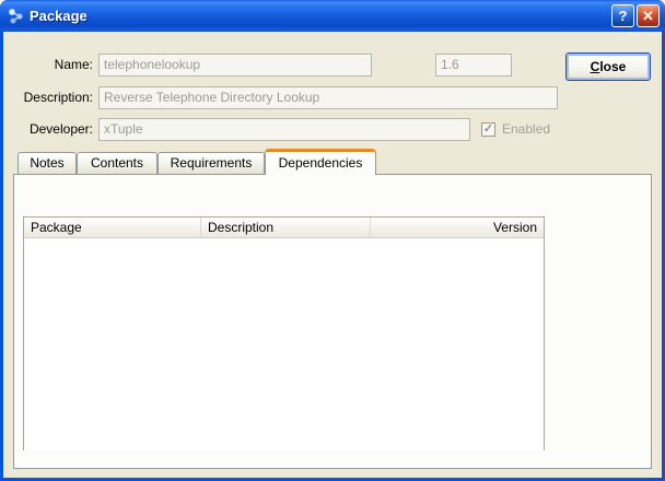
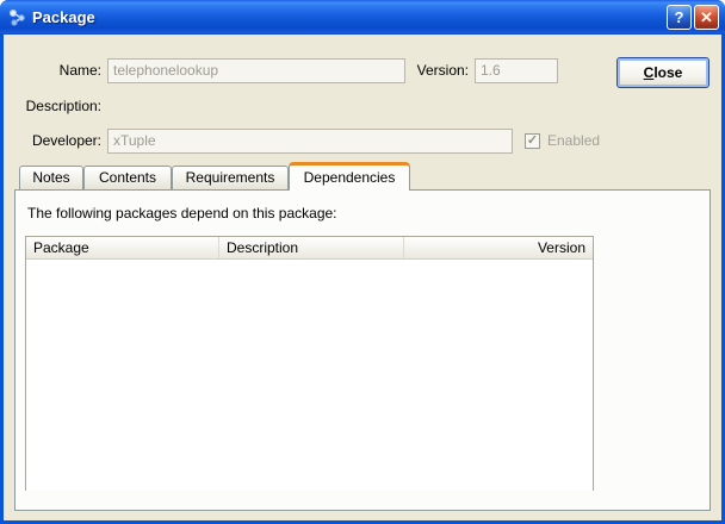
  Package
  ?
  ✕
  Name:
  telephonelookup
+ Version:
  1.6
  Close
  Description:
- Reverse Telephone Directory Lookup
  Developer:
  xTuple
  ✓
  Enabled
  Notes
  Contents
  Requirements
  Dependencies
+ The following packages depend on this package:
  Package
  Description
  Version
